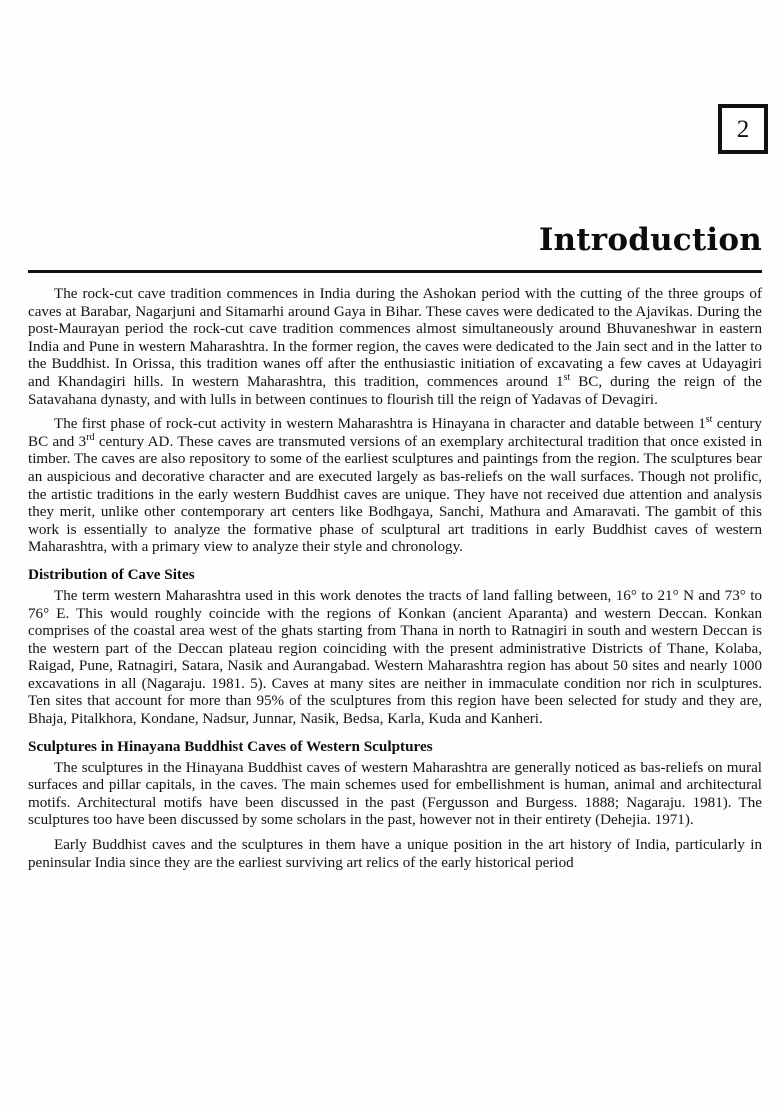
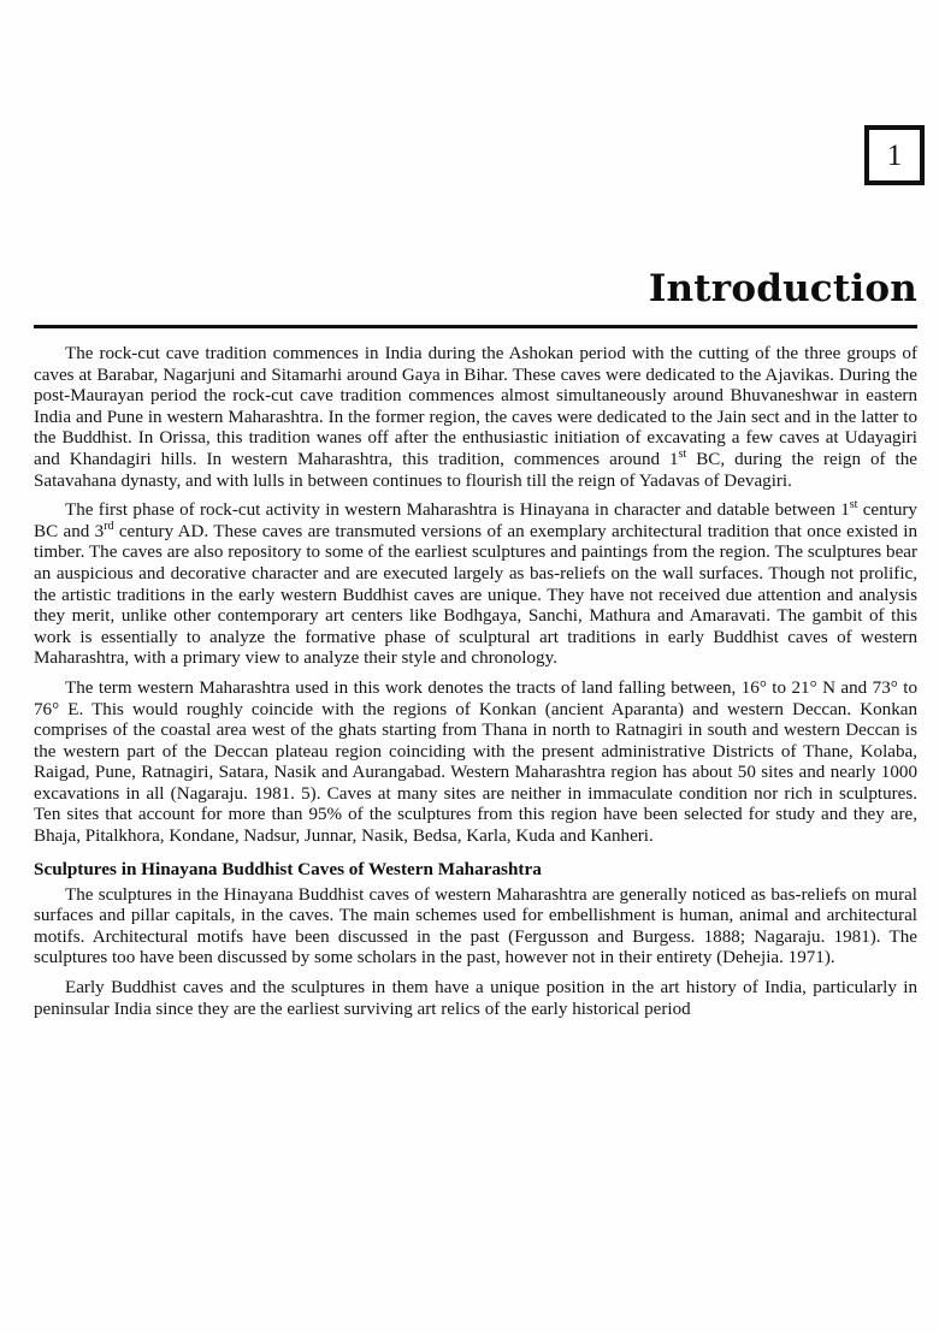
- 2
+ 1
  Introduction
  The rock-cut cave tradition commences in India during the Ashokan period with the cutting of the three groups of caves at Barabar, Nagarjuni and Sitamarhi around Gaya in Bihar. These caves were dedicated to the Ajavikas. During the post-Maurayan period the rock-cut cave tradition commences almost simultaneously around Bhuvaneshwar in eastern India and Pune in western Maharashtra. In the former region, the caves were dedicated to the Jain sect and in the latter to the Buddhist. In Orissa, this tradition wanes off after the enthusiastic initiation of excavating a few caves at Udayagiri and Khandagiri hills. In western Maharashtra, this tradition, commences around 1st BC, during the reign of the Satavahana dynasty, and with lulls in between continues to flourish till the reign of Yadavas of Devagiri.
  The first phase of rock-cut activity in western Maharashtra is Hinayana in character and datable between 1st century BC and 3rd century AD. These caves are transmuted versions of an exemplary architectural tradition that once existed in timber. The caves are also repository to some of the earliest sculptures and paintings from the region. The sculptures bear an auspicious and decorative character and are executed largely as bas-reliefs on the wall surfaces. Though not prolific, the artistic traditions in the early western Buddhist caves are unique. They have not received due attention and analysis they merit, unlike other contemporary art centers like Bodhgaya, Sanchi, Mathura and Amaravati. The gambit of this work is essentially to analyze the formative phase of sculptural art traditions in early Buddhist caves of western Maharashtra, with a primary view to analyze their style and chronology.
- Distribution of Cave Sites
  The term western Maharashtra used in this work denotes the tracts of land falling between, 16° to 21° N and 73° to 76° E. This would roughly coincide with the regions of Konkan (ancient Aparanta) and western Deccan. Konkan comprises of the coastal area west of the ghats starting from Thana in north to Ratnagiri in south and western Deccan is the western part of the Deccan plateau region coinciding with the present administrative Districts of Thane, Kolaba, Raigad, Pune, Ratnagiri, Satara, Nasik and Aurangabad. Western Maharashtra region has about 50 sites and nearly 1000 excavations in all (Nagaraju. 1981. 5). Caves at many sites are neither in immaculate condition nor rich in sculptures. Ten sites that account for more than 95% of the sculptures from this region have been selected for study and they are, Bhaja, Pitalkhora, Kondane, Nadsur, Junnar, Nasik, Bedsa, Karla, Kuda and Kanheri.
- Sculptures in Hinayana Buddhist Caves of Western Sculptures
+ Sculptures in Hinayana Buddhist Caves of Western Maharashtra
  The sculptures in the Hinayana Buddhist caves of western Maharashtra are generally noticed as bas-reliefs on mural surfaces and pillar capitals, in the caves. The main schemes used for embellishment is human, animal and architectural motifs. Architectural motifs have been discussed in the past (Fergusson and Burgess. 1888; Nagaraju. 1981). The sculptures too have been discussed by some scholars in the past, however not in their entirety (Dehejia. 1971).
  Early Buddhist caves and the sculptures in them have a unique position in the art history of India, particularly in peninsular India since they are the earliest surviving art relics of the early historical period
